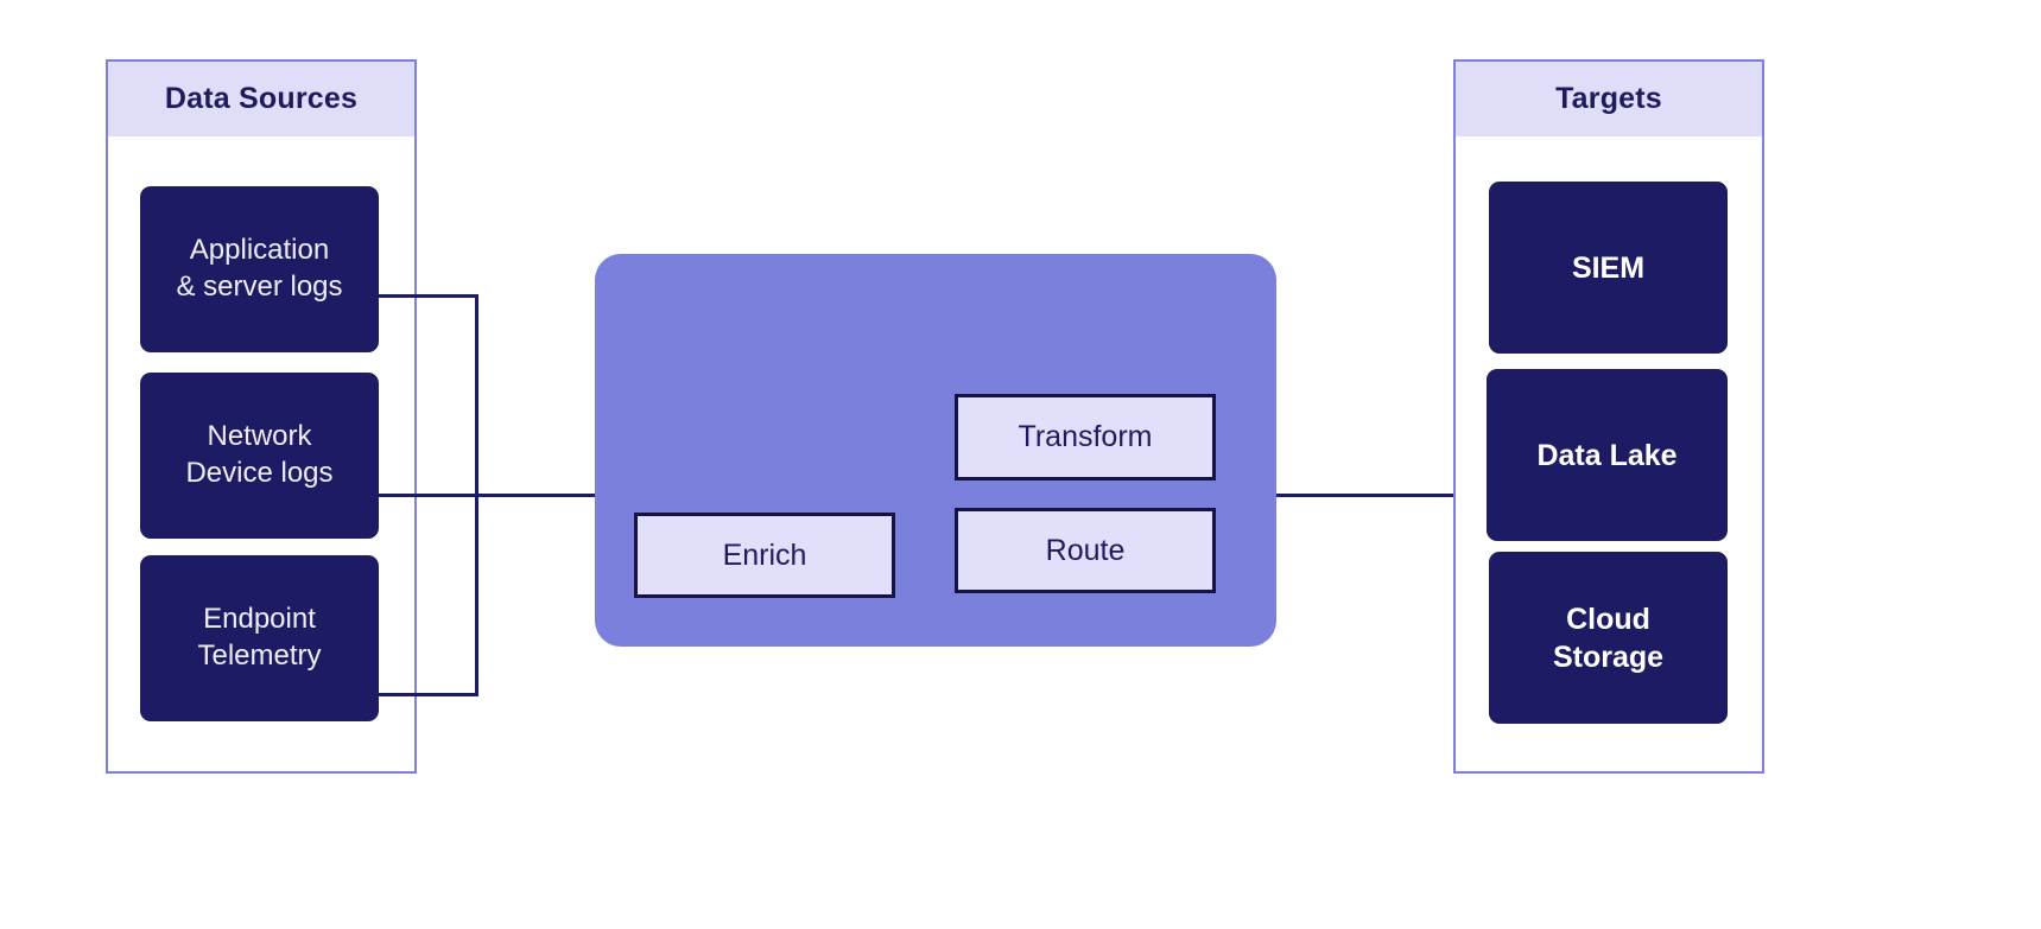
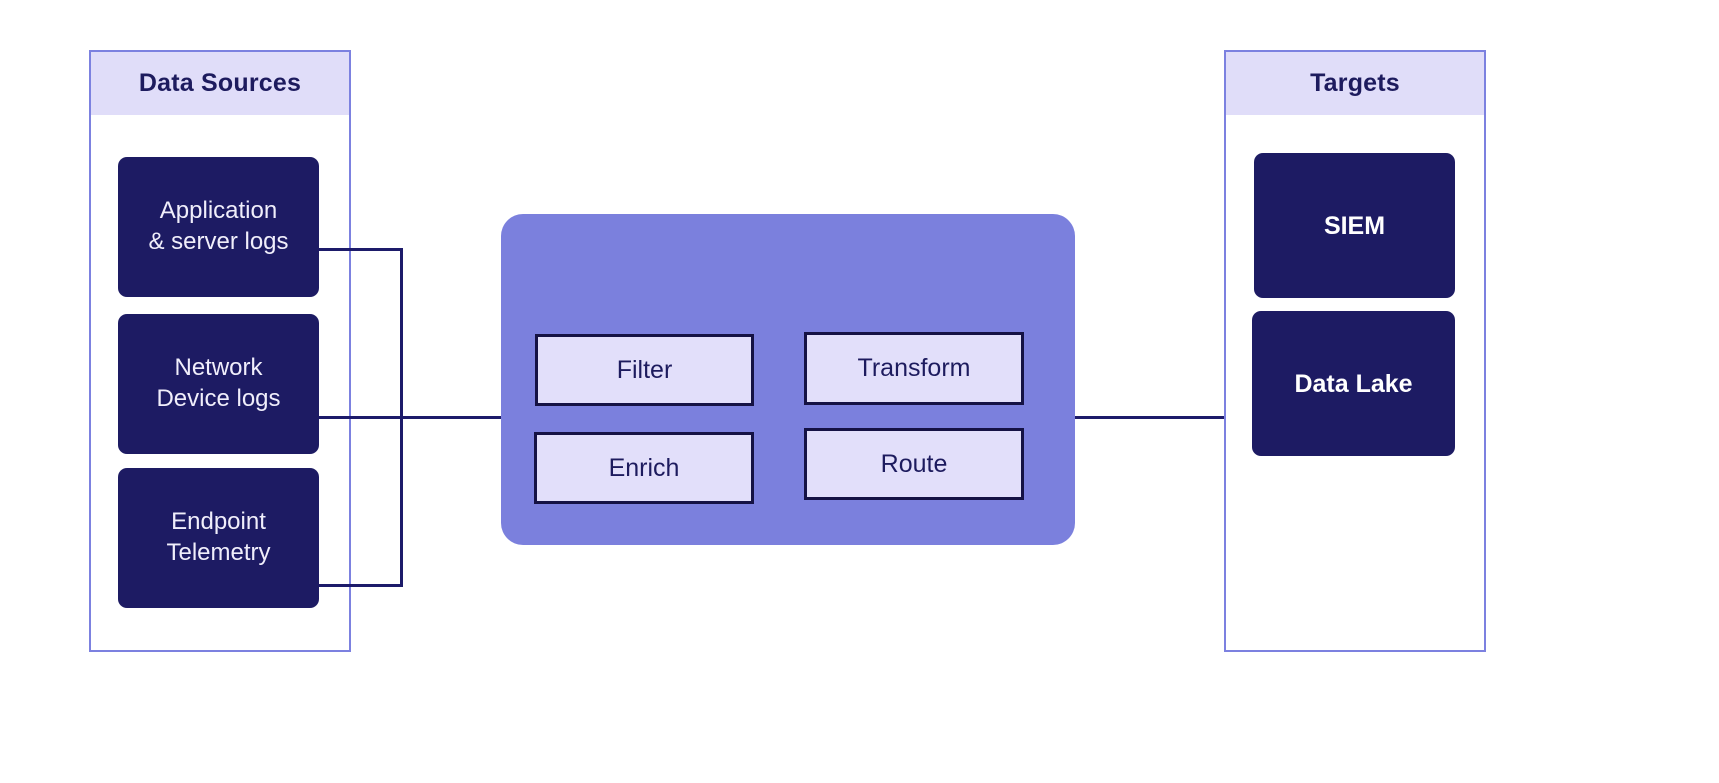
  Data Sources
  Application
  & server logs
  Network
  Device logs
  Endpoint
  Telemetry
+ Filter
  Transform
  Enrich
  Route
  Targets
  SIEM
  Data Lake
- Cloud
- Storage
